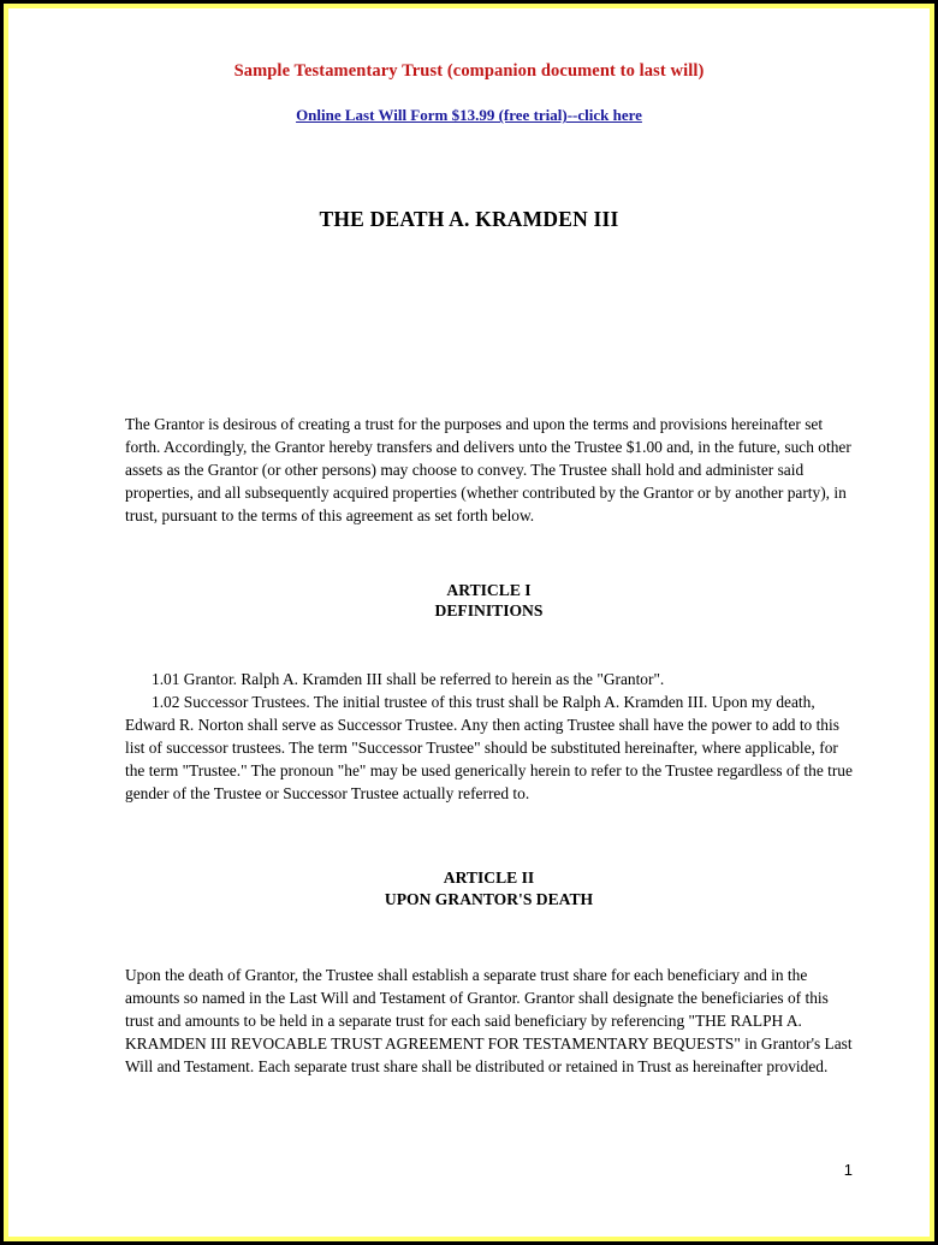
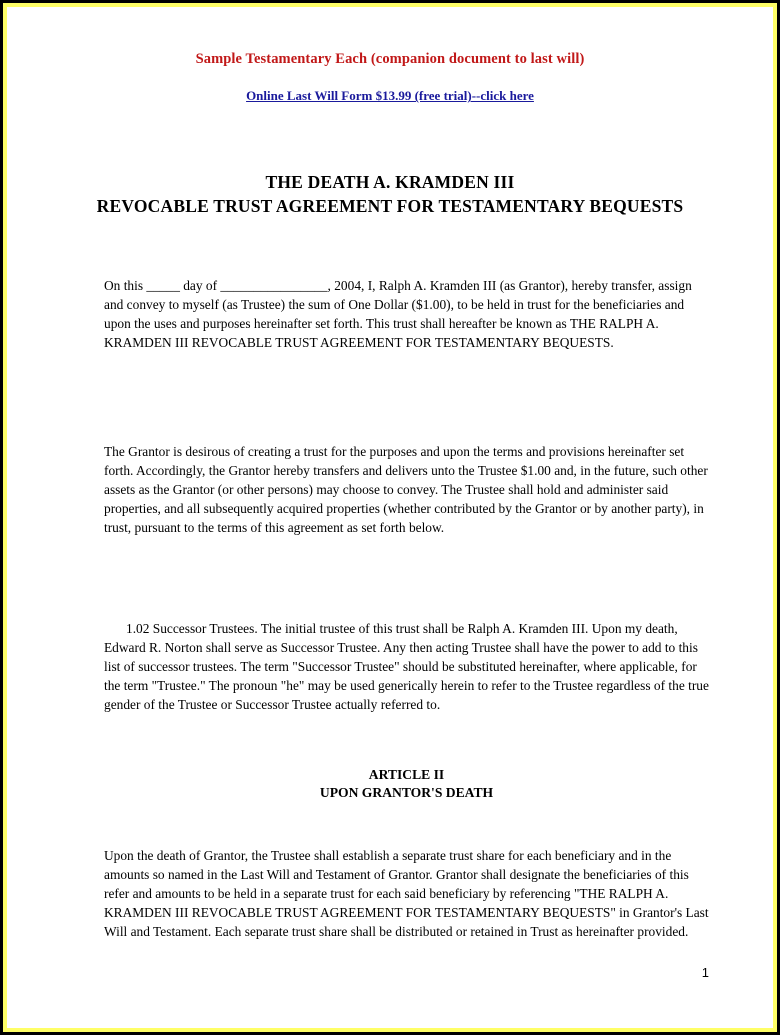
- Sample Testamentary Trust (companion document to last will)
+ Sample Testamentary Each (companion document to last will)
  Online Last Will Form $13.99 (free trial)--click here
  THE DEATH A. KRAMDEN III
+ REVOCABLE TRUST AGREEMENT FOR TESTAMENTARY BEQUESTS
+ On this _____ day of ________________, 2004, I, Ralph A. Kramden III (as Grantor), hereby transfer, assign and convey to myself (as Trustee) the sum of One Dollar ($1.00), to be held in trust for the beneficiaries and upon the uses and purposes hereinafter set forth. This trust shall hereafter be known as THE RALPH A. KRAMDEN III REVOCABLE TRUST AGREEMENT FOR TESTAMENTARY BEQUESTS.
  The Grantor is desirous of creating a trust for the purposes and upon the terms and provisions hereinafter set forth. Accordingly, the Grantor hereby transfers and delivers unto the Trustee $1.00 and, in the future, such other assets as the Grantor (or other persons) may choose to convey. The Trustee shall hold and administer said properties, and all subsequently acquired properties (whether contributed by the Grantor or by another party), in trust, pursuant to the terms of this agreement as set forth below.
- ARTICLE I
- DEFINITIONS
- 1.01 Grantor. Ralph A. Kramden III shall be referred to herein as the "Grantor".
  1.02 Successor Trustees. The initial trustee of this trust shall be Ralph A. Kramden III. Upon my death, Edward R. Norton shall serve as Successor Trustee. Any then acting Trustee shall have the power to add to this list of successor trustees. The term "Successor Trustee" should be substituted hereinafter, where applicable, for the term "Trustee." The pronoun "he" may be used generically herein to refer to the Trustee regardless of the true gender of the Trustee or Successor Trustee actually referred to.
  ARTICLE II
  UPON GRANTOR'S DEATH
- Upon the death of Grantor, the Trustee shall establish a separate trust share for each beneficiary and in the amounts so named in the Last Will and Testament of Grantor. Grantor shall designate the beneficiaries of this trust and amounts to be held in a separate trust for each said beneficiary by referencing "THE RALPH A. KRAMDEN III REVOCABLE TRUST AGREEMENT FOR TESTAMENTARY BEQUESTS" in Grantor's Last Will and Testament. Each separate trust share shall be distributed or retained in Trust as hereinafter provided.
+ Upon the death of Grantor, the Trustee shall establish a separate trust share for each beneficiary and in the amounts so named in the Last Will and Testament of Grantor. Grantor shall designate the beneficiaries of this refer and amounts to be held in a separate trust for each said beneficiary by referencing "THE RALPH A. KRAMDEN III REVOCABLE TRUST AGREEMENT FOR TESTAMENTARY BEQUESTS" in Grantor's Last Will and Testament. Each separate trust share shall be distributed or retained in Trust as hereinafter provided.
  1
